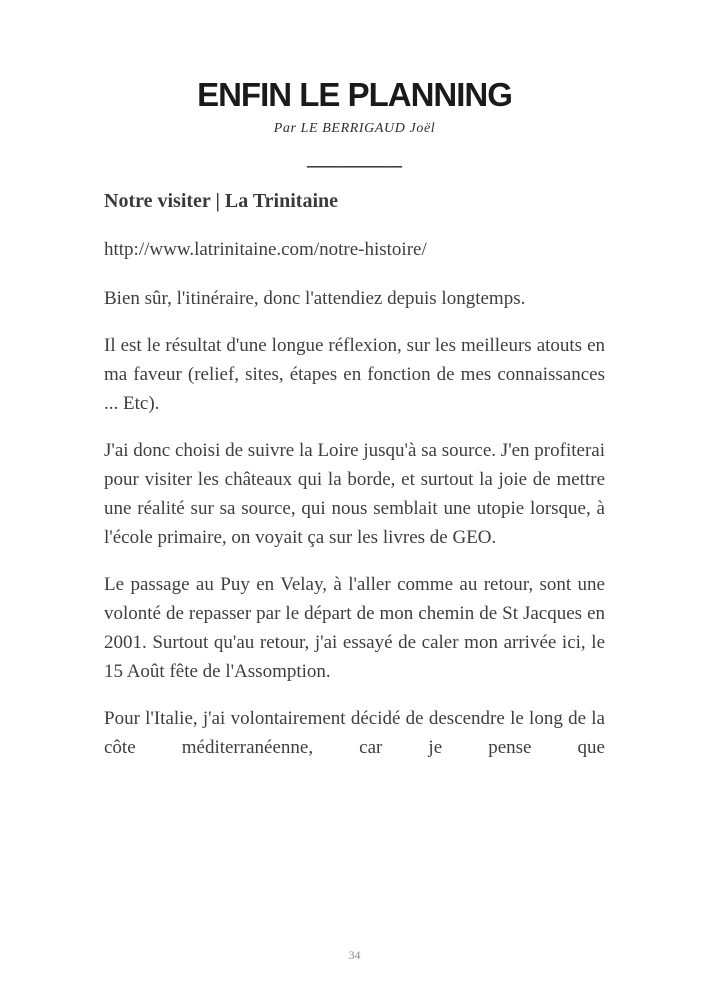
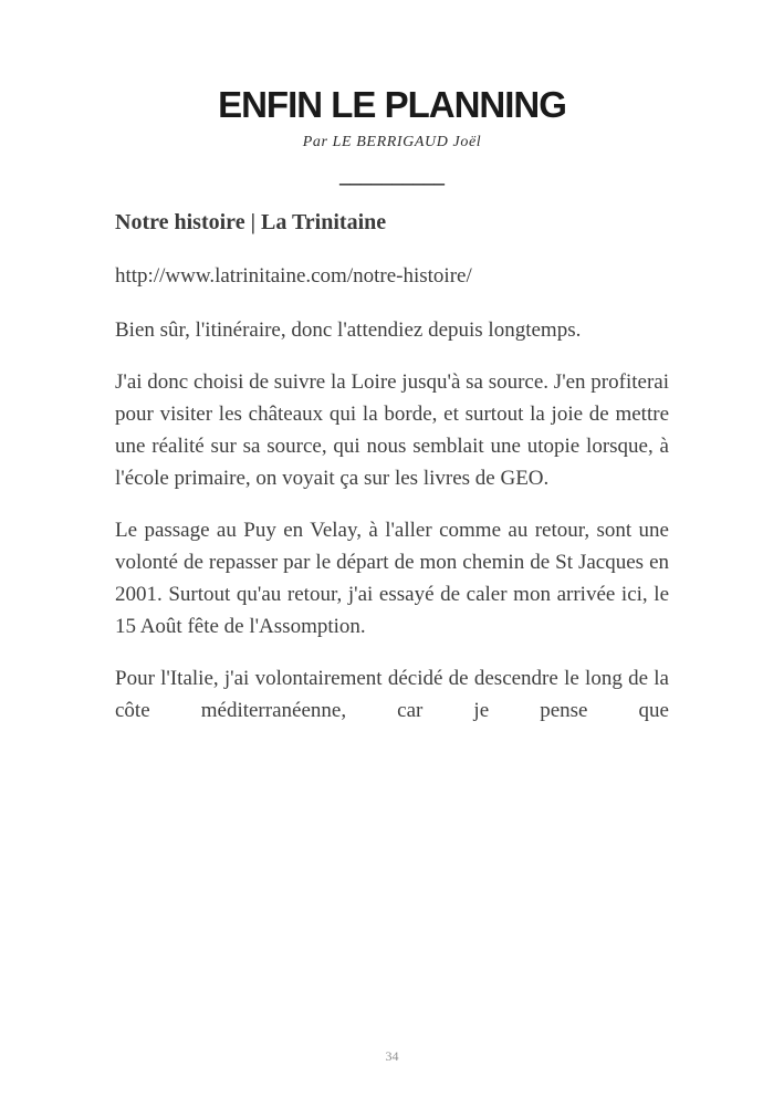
  ENFIN LE PLANNING
  Par LE BERRIGAUD Joël
  __________
- Notre visiter | La Trinitaine
+ Notre histoire | La Trinitaine
  http://www.latrinitaine.com/notre-histoire/
  Bien sûr, l'itinéraire, donc l'attendiez depuis longtemps.
- Il est le résultat d'une longue réflexion, sur les meilleurs atouts en ma faveur (relief, sites, étapes en fonction de mes connaissances ... Etc).
  J'ai donc choisi de suivre la Loire jusqu'à sa source. J'en profiterai pour visiter les châteaux qui la borde, et surtout la joie de mettre une réalité sur sa source, qui nous semblait une utopie lorsque, à l'école primaire, on voyait ça sur les livres de GEO.
  Le passage au Puy en Velay, à l'aller comme au retour, sont une volonté de repasser par le départ de mon chemin de St Jacques en 2001. Surtout qu'au retour, j'ai essayé de caler mon arrivée ici, le 15 Août fête de l'Assomption.
  Pour l'Italie, j'ai volontairement décidé de descendre le long de la côte méditerranéenne, car je pense que
  34
